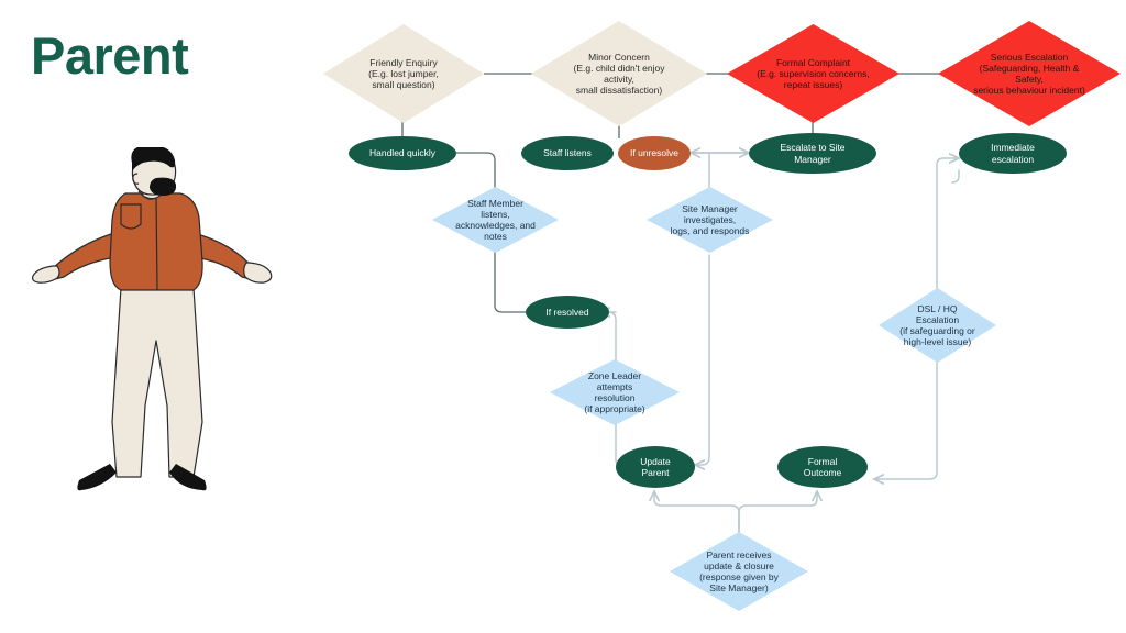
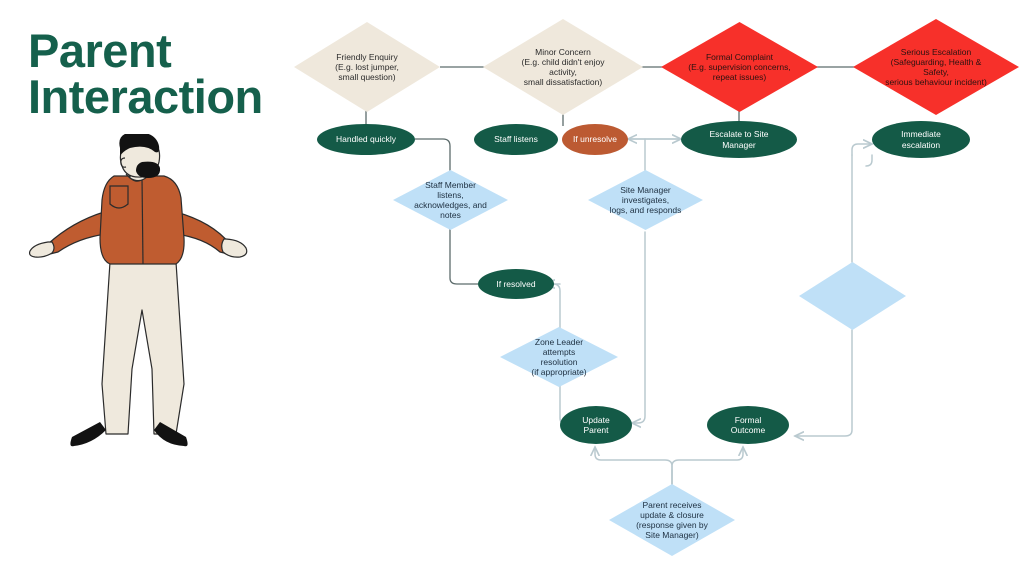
  Parent
+ Interaction
  Friendly Enquiry
  (E.g. lost jumper,
  small question)
  Minor Concern
  (E.g. child didn't enjoy
  activity,
  small dissatisfaction)
  Formal Complaint
  (E.g. supervision concerns,
  repeat issues)
  Serious Escalation
  (Safeguarding, Health &
  Safety,
  serious behaviour incident)
  Handled quickly
  Staff listens
  If unresolve
  Escalate to Site
  Manager
  Immediate
  escalation
  Staff Member
  listens,
  acknowledges, and
  notes
  Site Manager
  investigates,
  logs, and responds
- DSL / HQ
- Escalation
- (if safeguarding or
- high-level issue)
  If resolved
  Zone Leader
  attempts
  resolution
  (if appropriate)
  Update
  Parent
  Formal
  Outcome
  Parent receives
  update & closure
  (response given by
  Site Manager)
